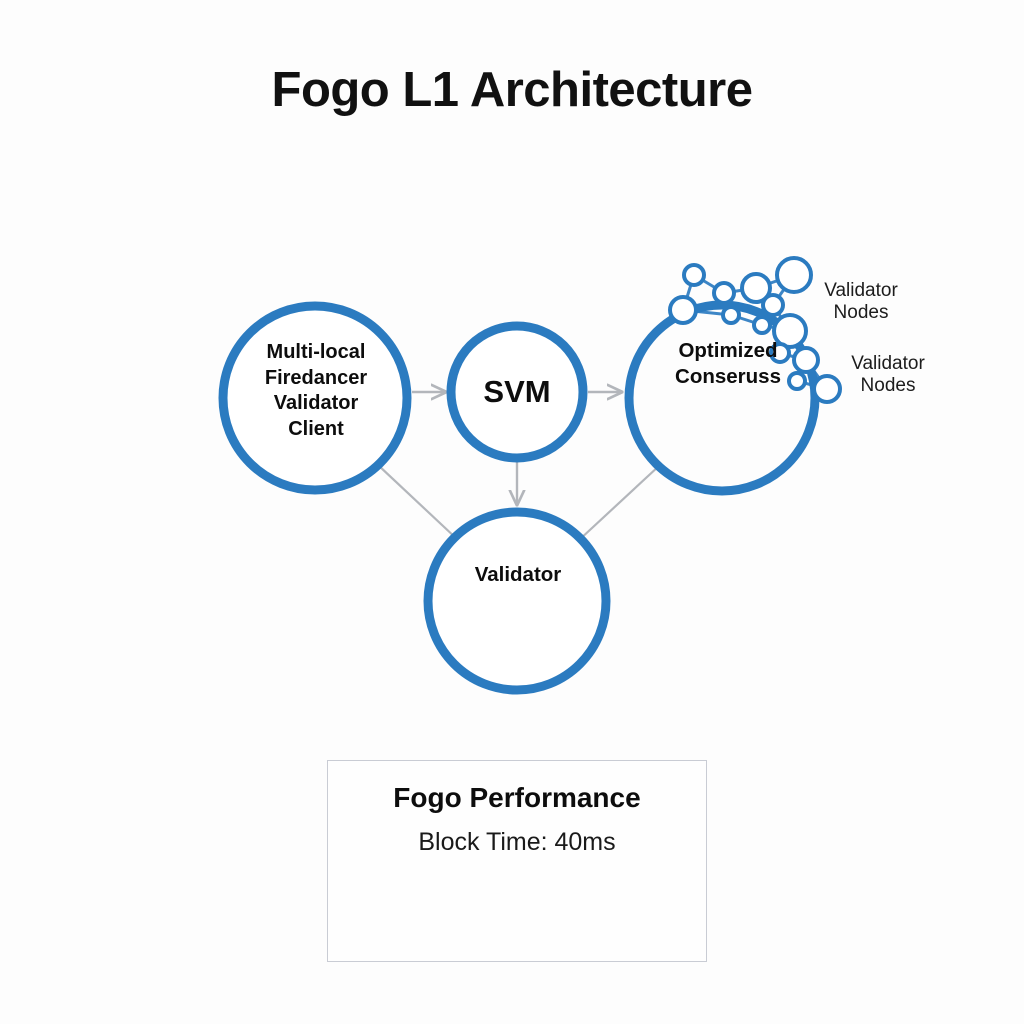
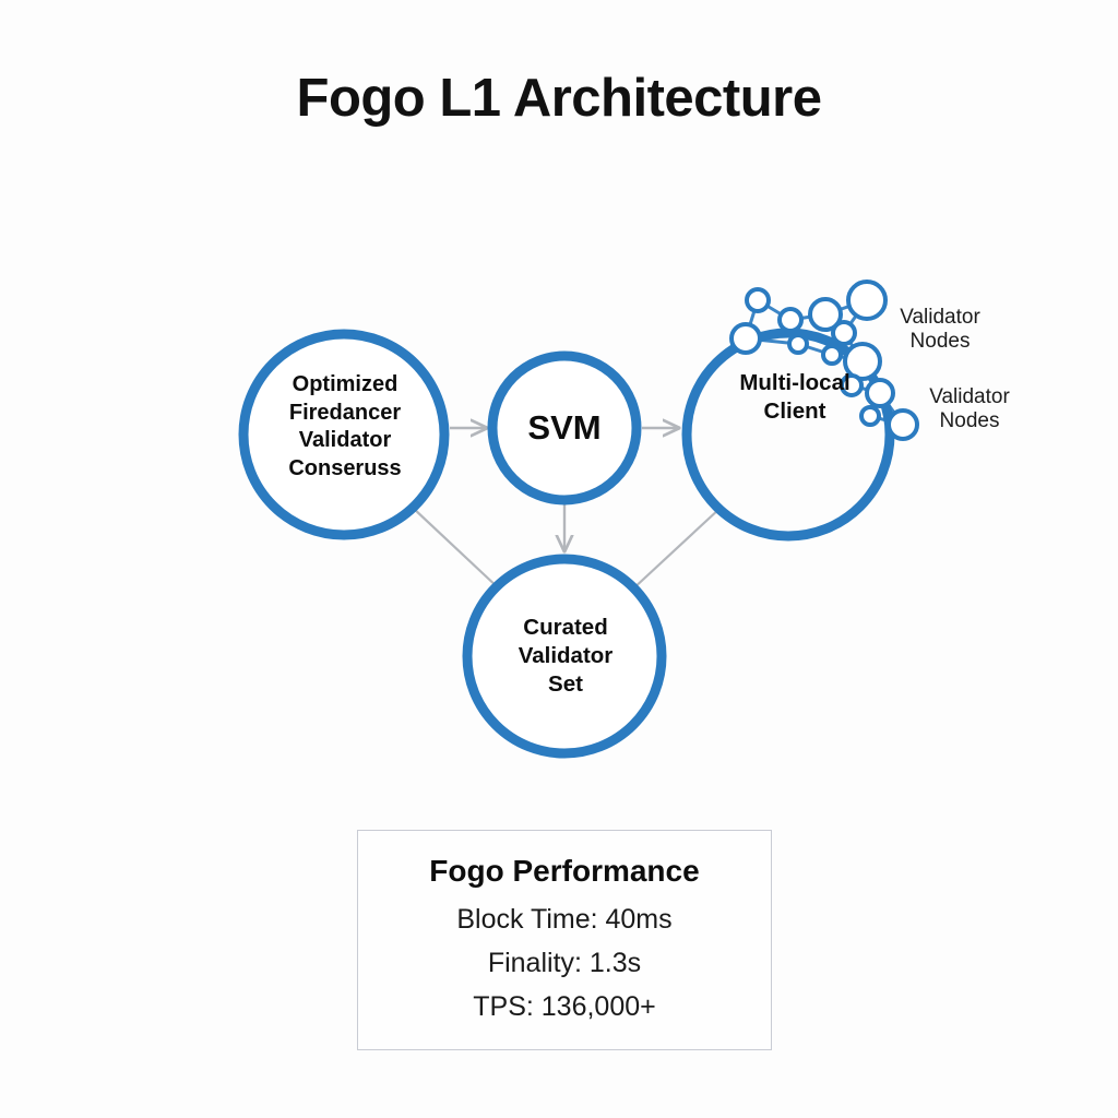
  Fogo L1 Architecture
- Multi-local
+ Optimized
  Firedancer
  Validator
- Client
+ Conseruss
  SVM
- Optimized
+ Multi-local
- Conseruss
+ Client
+ Curated
  Validator
+ Set
  Validator
  Nodes
  Validator
  Nodes
  Fogo Performance
  Block Time: 40ms
+ Finality: 1.3s
+ TPS: 136,000+
